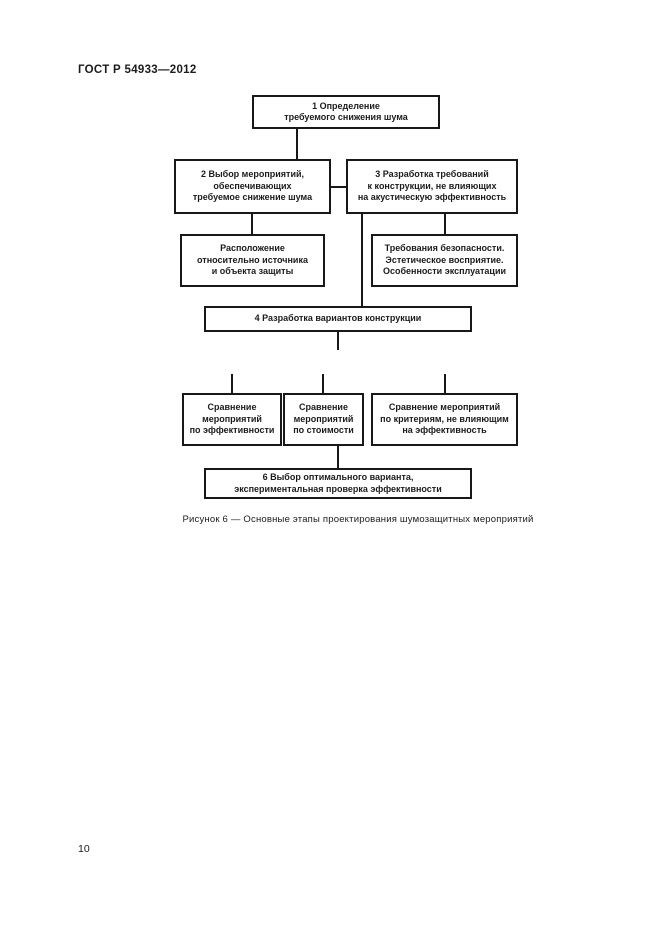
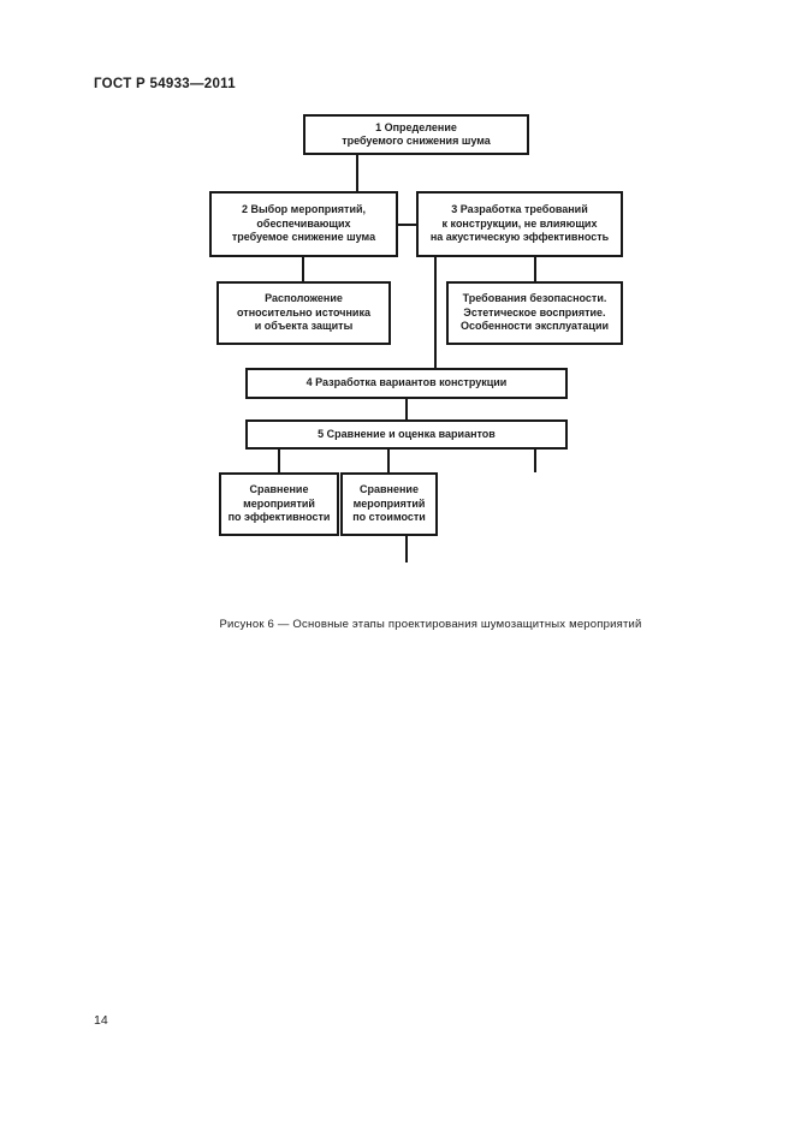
- ГОСТ Р 54933—2012
+ ГОСТ Р 54933—2011
  1 Определение
  требуемого снижения шума
  2 Выбор мероприятий,
  обеспечивающих
  требуемое снижение шума
  3 Разработка требований
  к конструкции, не влияющих
  на акустическую эффективность
  Расположение
  относительно источника
  и объекта защиты
  Требования безопасности.
  Эстетическое восприятие.
  Особенности эксплуатации
  4 Разработка вариантов конструкции
+ 5 Сравнение и оценка вариантов
  Сравнение
  мероприятий
  по эффективности
  Сравнение
  мероприятий
  по стоимости
- Сравнение мероприятий
- по критериям, не влияющим
- на эффективность
- 6 Выбор оптимального варианта,
- экспериментальная проверка эффективности
  Рисунок 6 — Основные этапы проектирования шумозащитных мероприятий
- 10
+ 14
